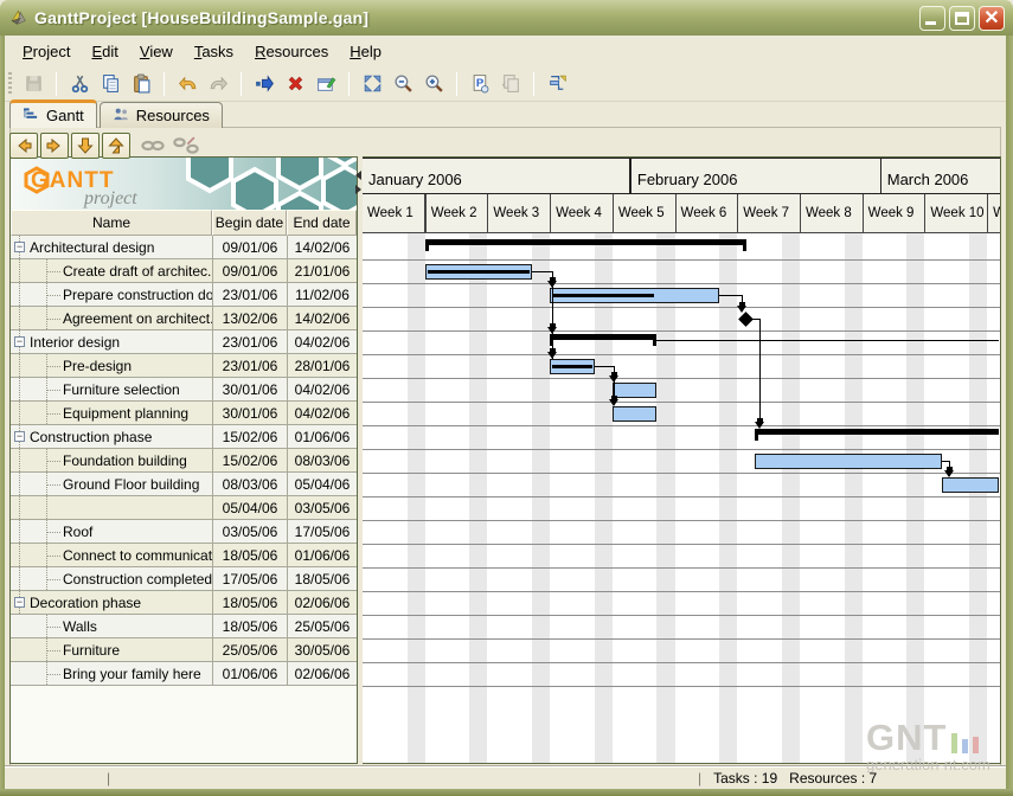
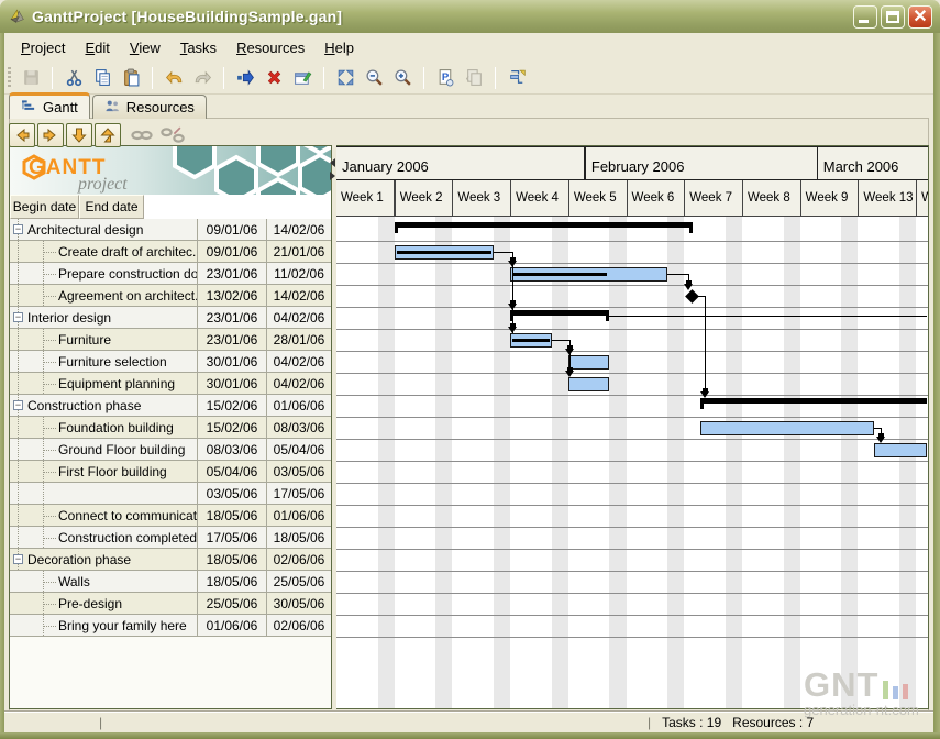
  GanttProject [HouseBuildingSample.gan]
  ✕
  Project
  Edit
  View
  Tasks
  Resources
  Help
  P
  Gantt
  Resources
  GANTT
  project
- Name
  Begin date
  End date
  −
  Architectural design
  09/01/06
  14/02/06
  Create draft of architec.
  09/01/06
  21/01/06
  Prepare construction do
  23/01/06
  11/02/06
  Agreement on architect.
  13/02/06
  14/02/06
  −
  Interior design
  23/01/06
  04/02/06
- Pre-design
+ Furniture
  23/01/06
  28/01/06
  Furniture selection
  30/01/06
  04/02/06
  Equipment planning
  30/01/06
  04/02/06
  −
  Construction phase
  15/02/06
  01/06/06
  Foundation building
  15/02/06
  08/03/06
  Ground Floor building
  08/03/06
  05/04/06
+ First Floor building
  05/04/06
  03/05/06
- Roof
  03/05/06
  17/05/06
  Connect to communicat
  18/05/06
  01/06/06
  Construction completed
  17/05/06
  18/05/06
  −
  Decoration phase
  18/05/06
  02/06/06
  Walls
  18/05/06
  25/05/06
- Furniture
+ Pre-design
  25/05/06
  30/05/06
  Bring your family here
  01/06/06
  02/06/06
  January 2006
  February 2006
  March 2006
  Week 1
  Week 2
  Week 3
  Week 4
  Week 5
  Week 6
  Week 7
  Week 8
  Week 9
- Week 10
+ Week 13
  |
  |
  Tasks : 19
  Resources : 7
  GNT
  generation-nt.com
